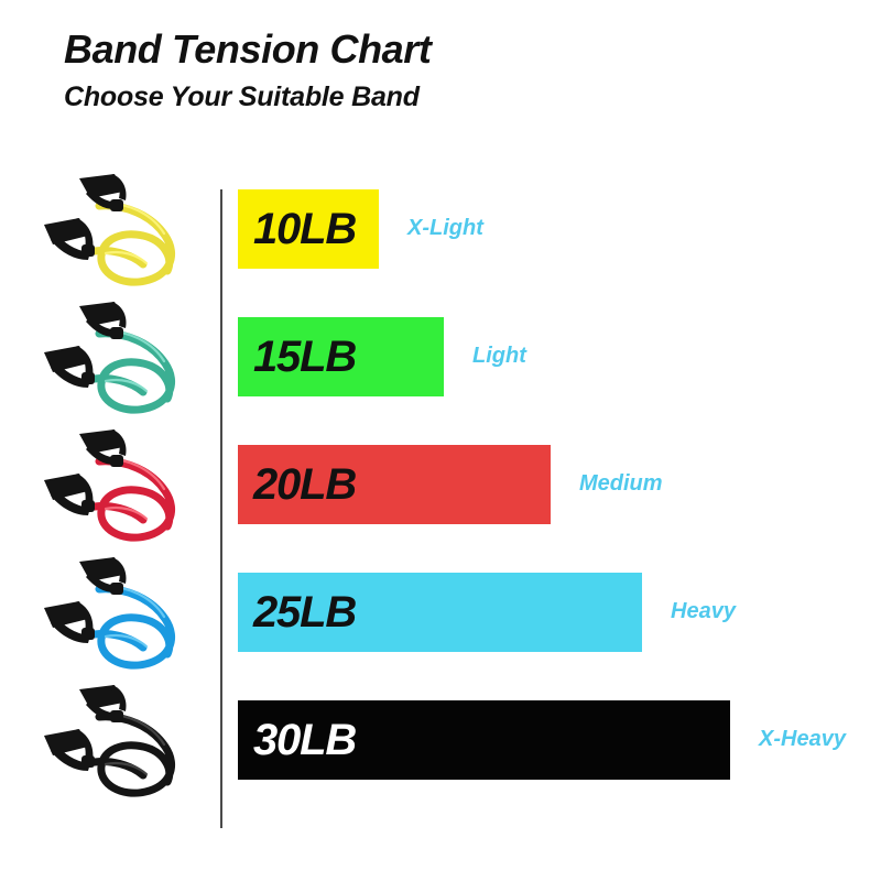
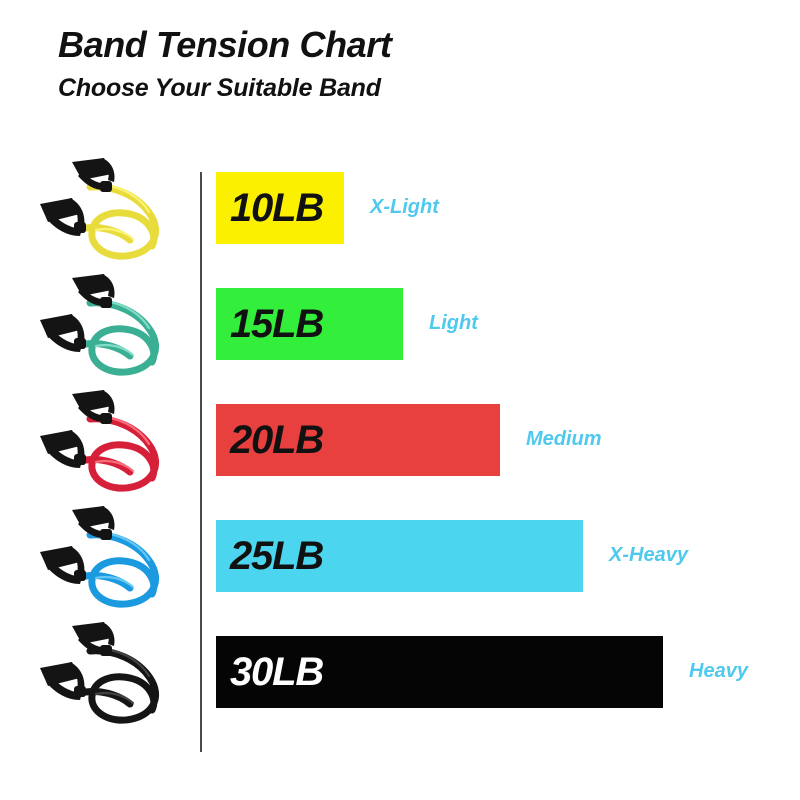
  Band Tension Chart
  Choose Your Suitable Band
  10LB
  X-Light
  15LB
  Light
  20LB
  Medium
  25LB
- Heavy
+ X-Heavy
  30LB
- X-Heavy
+ Heavy
